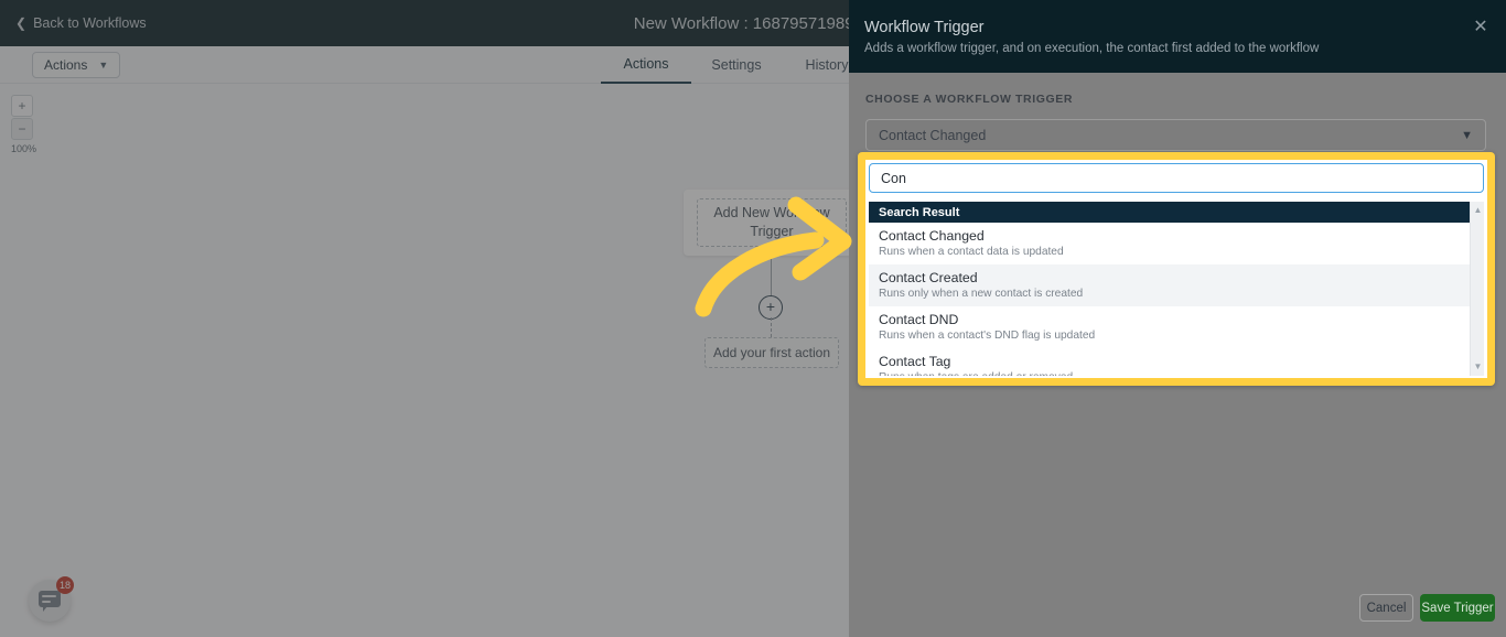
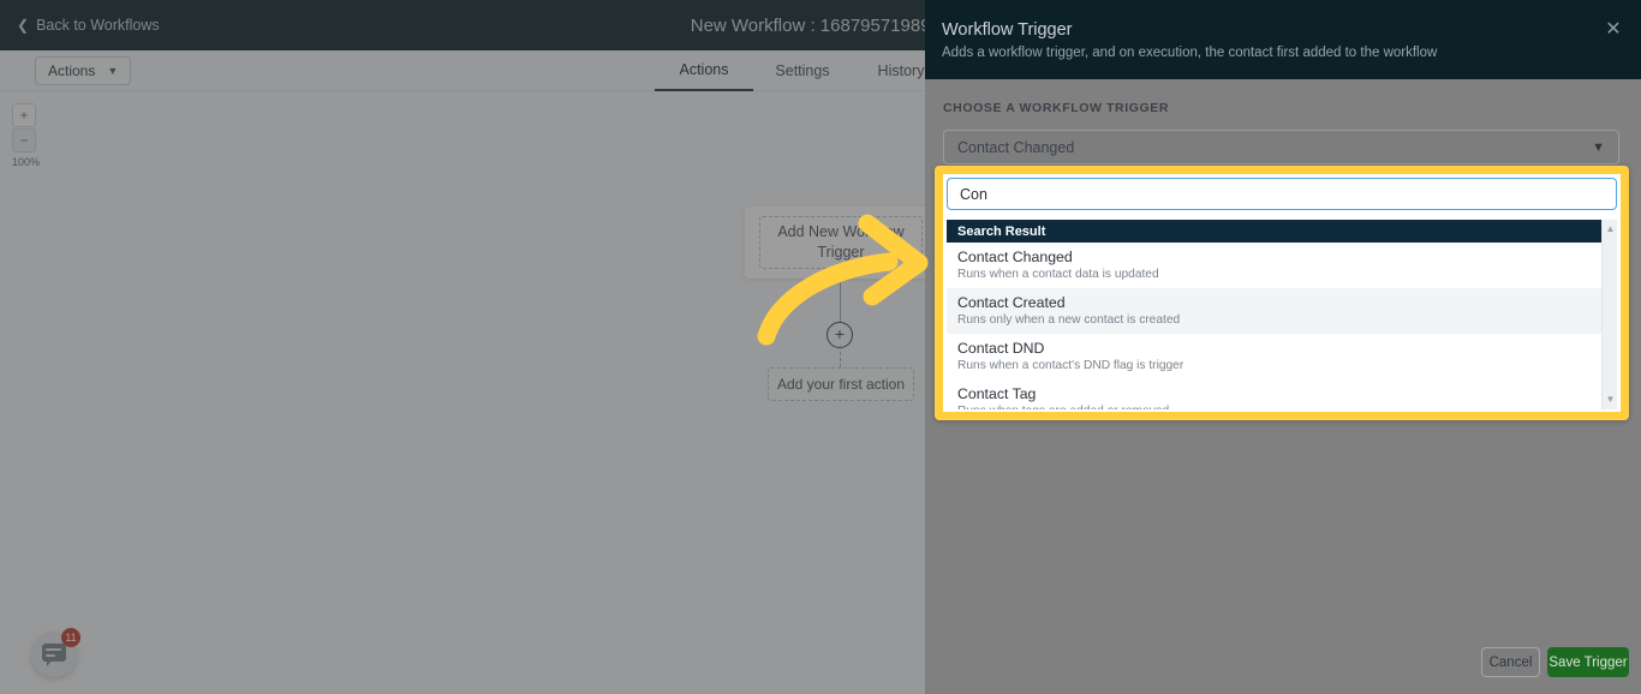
  ❮
  Back to Workflows
  New Workflow : 1687957198
  Actions
  ▼
  Actions
  Settings
  History
  +
  −
  100%
  Add New Wow Trigger
  +
  Add your first action
- 18
+ 11
  Workflow Trigger
  Adds a workflow trigger, and on execution, the contact first added to the workflow
  ✕
  Cancel
  Save Trigger
  CHOOSE A WORKFLOW TRIGGER
  Contact Changed
  ▼
  Con
  Search Result
  Contact Changed
  Runs when a contact data is updated
  Contact Created
  Runs only when a new contact is created
  Contact DND
- Runs when a contact's DND flag is updated
+ Runs when a contact's DND flag is trigger
  Contact Tag
  ▲
  ▼
